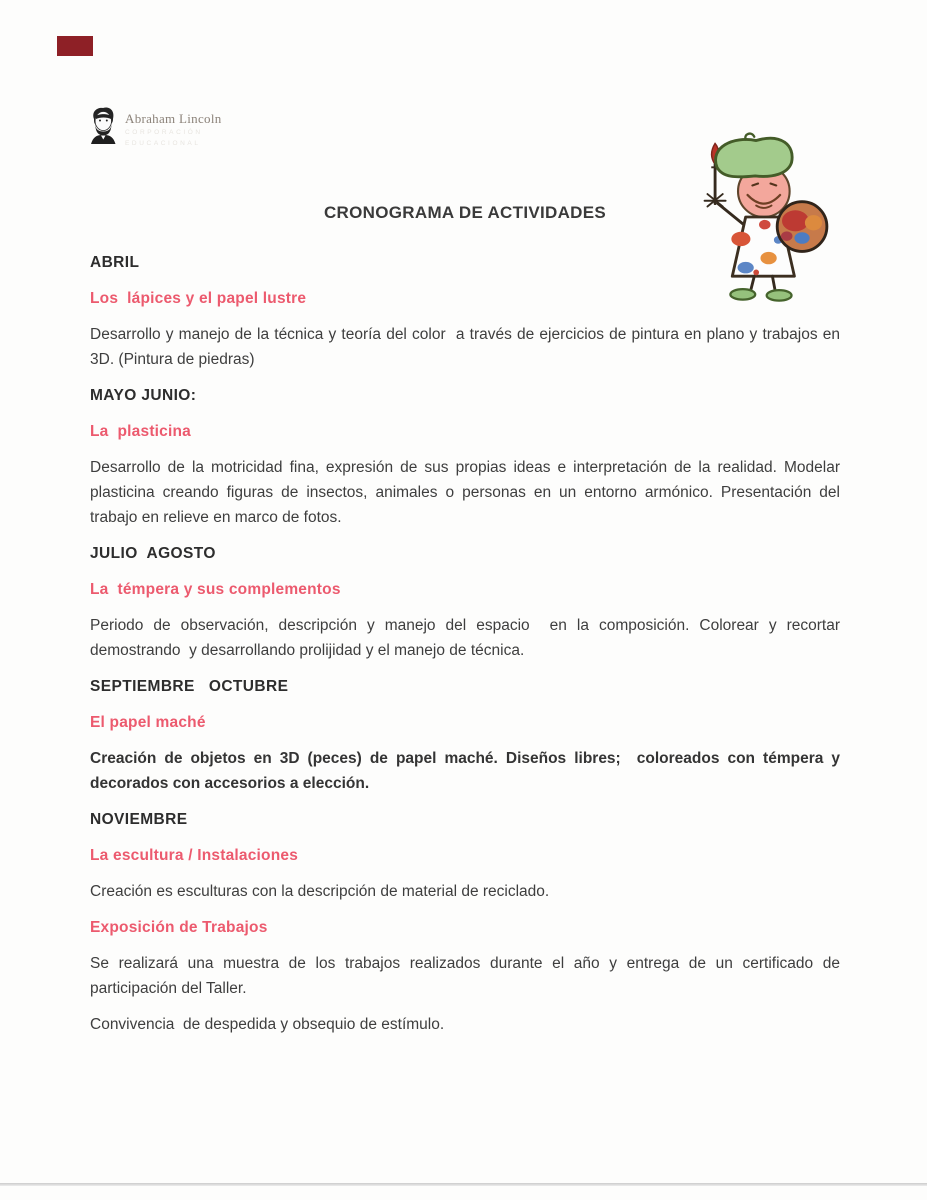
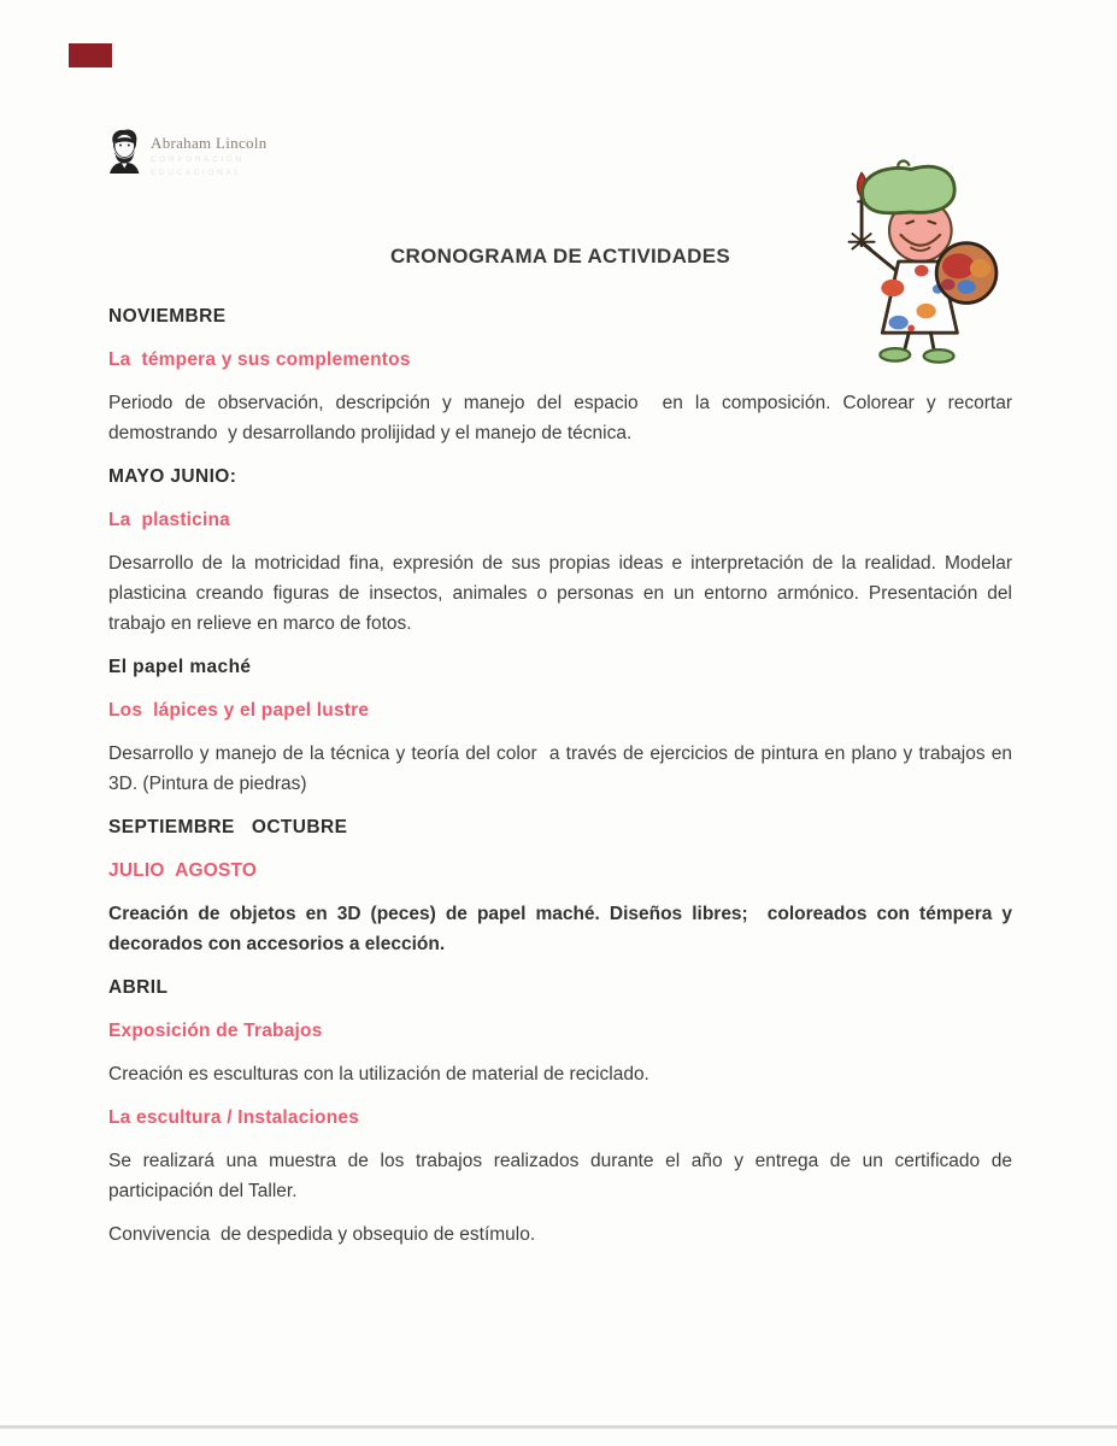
  Abraham Lincoln
  CRONOGRAMA DE ACTIVIDADES
- ABRIL
+ NOVIEMBRE
- Los lápices y el papel lustre
+ La témpera y sus complementos
- Desarrollo y manejo de la técnica y teoría del color a través de ejercicios de pintura en plano y trabajos en 3D. (Pintura de piedras)
+ Periodo de observación, descripción y manejo del espacio en la composición. Colorear y recortar demostrando y desarrollando prolijidad y el manejo de técnica.
  MAYO JUNIO:
  La plasticina
  Desarrollo de la motricidad fina, expresión de sus propias ideas e interpretación de la realidad. Modelar plasticina creando figuras de insectos, animales o personas en un entorno armónico. Presentación del trabajo en relieve en marco de fotos.
- JULIO AGOSTO
+ El papel maché
- La témpera y sus complementos
+ Los lápices y el papel lustre
- Periodo de observación, descripción y manejo del espacio en la composición. Colorear y recortar demostrando y desarrollando prolijidad y el manejo de técnica.
+ Desarrollo y manejo de la técnica y teoría del color a través de ejercicios de pintura en plano y trabajos en 3D. (Pintura de piedras)
  SEPTIEMBRE OCTUBRE
- El papel maché
+ JULIO AGOSTO
  Creación de objetos en 3D (peces) de papel maché. Diseños libres; coloreados con témpera y decorados con accesorios a elección.
- NOVIEMBRE
+ ABRIL
- La escultura / Instalaciones
+ Exposición de Trabajos
- Creación es esculturas con la descripción de material de reciclado.
+ Creación es esculturas con la utilización de material de reciclado.
- Exposición de Trabajos
+ La escultura / Instalaciones
  Se realizará una muestra de los trabajos realizados durante el año y entrega de un certificado de participación del Taller.
  Convivencia de despedida y obsequio de estímulo.
